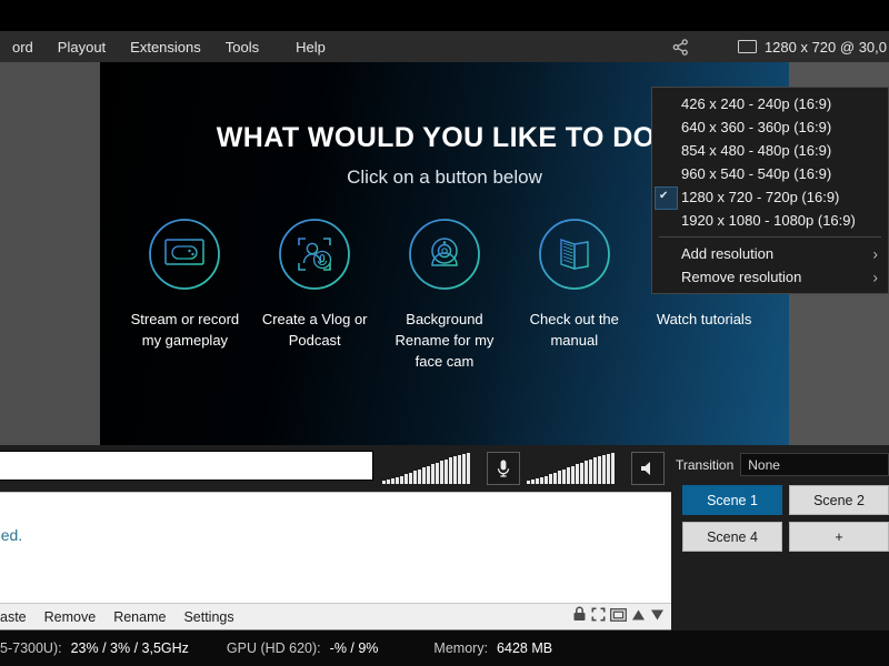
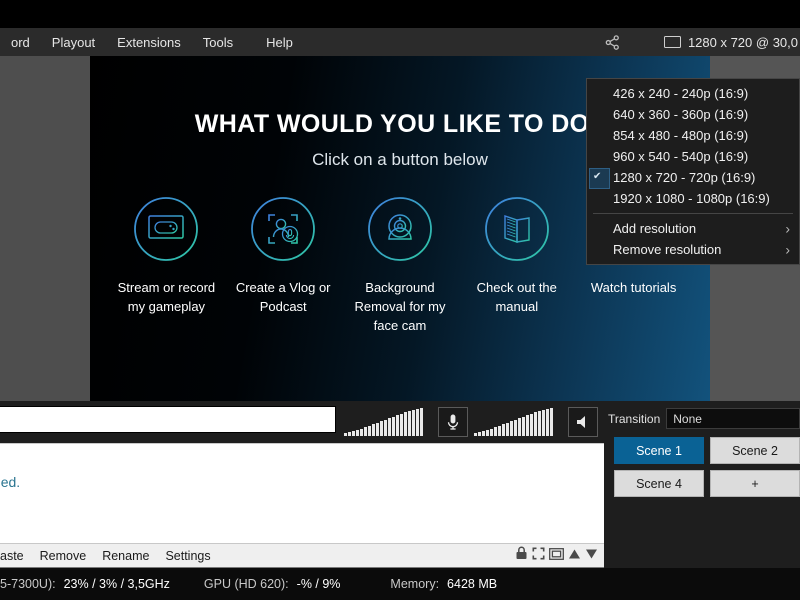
  ord
  Playout
  Extensions
  Tools
  Help
  1280 x 720 @ 30,0
  WHAT WOULD YOU LIKE TO DO
  Click on a button below
  Stream or record my gameplay
  Create a Vlog or Podcast
- Background Rename for my face cam
+ Background Removal for my face cam
  Check out the manual
  Watch tutorials
  426 x 240 - 240p (16:9)
  640 x 360 - 360p (16:9)
  854 x 480 - 480p (16:9)
  960 x 540 - 540p (16:9)
  ✔
  1280 x 720 - 720p (16:9)
  1920 x 1080 - 1080p (16:9)
  Add resolution
  Remove resolution
  Transition
  None
  Scene 1
  Scene 2
  Scene 4
  +
  aste
  Remove
  Rename
  Settings
  5-7300U):
  23% / 3% / 3,5GHz
  GPU (HD 620):
  -% / 9%
  Memory:
  6428 MB
